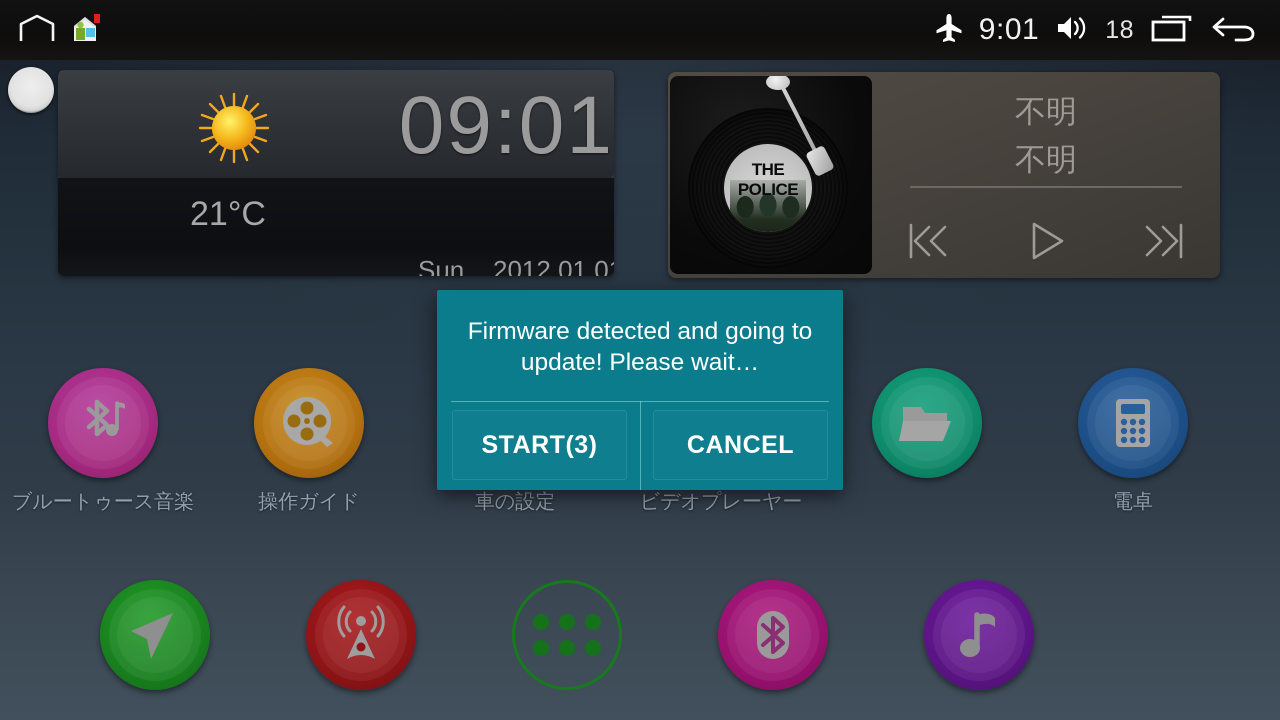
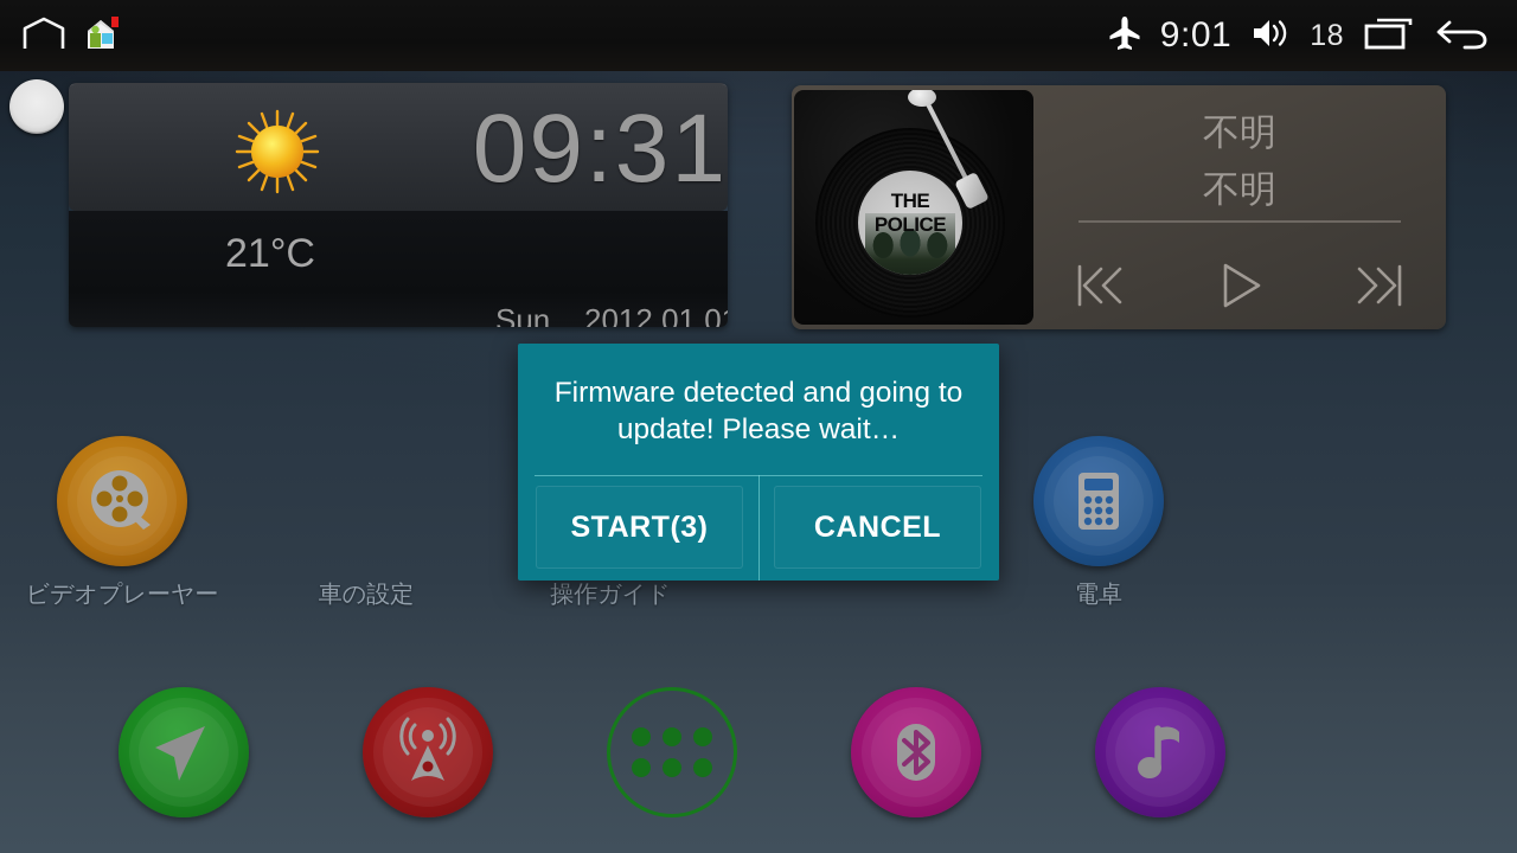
  9:01
  18
- 09:01
+ 09:31
  21°C
  Sun
  2012.01.0
  THE POLICE
  不明
  不明
- ブルートゥース音楽
- 操作ガイド
+ ビデオプレーヤー
  車の設定
- ビデオプレーヤー
+ 操作ガイド
  電卓
  Firmware detected and going to update! Please wait…
  START(3)
  CANCEL
